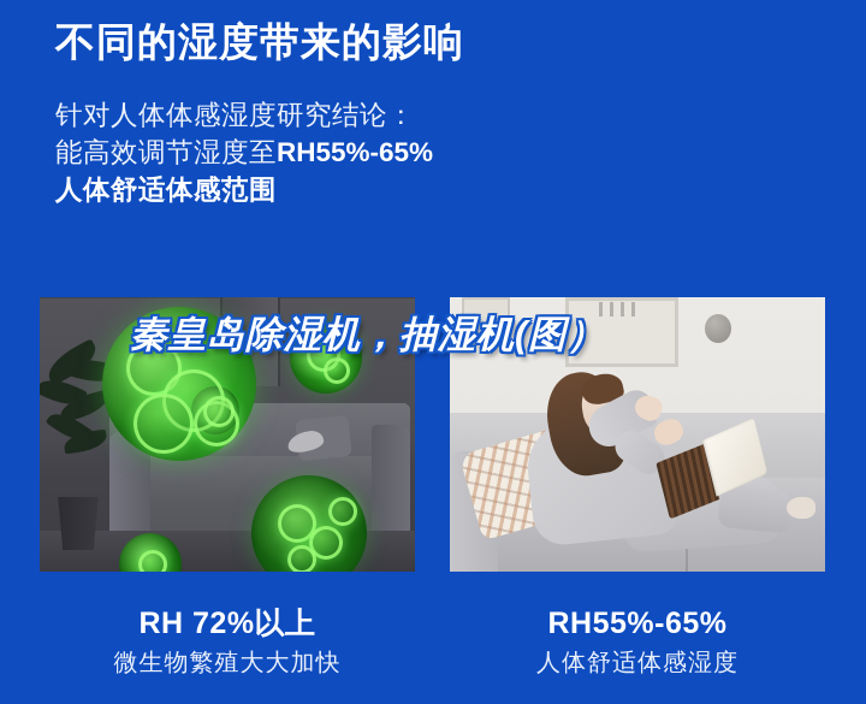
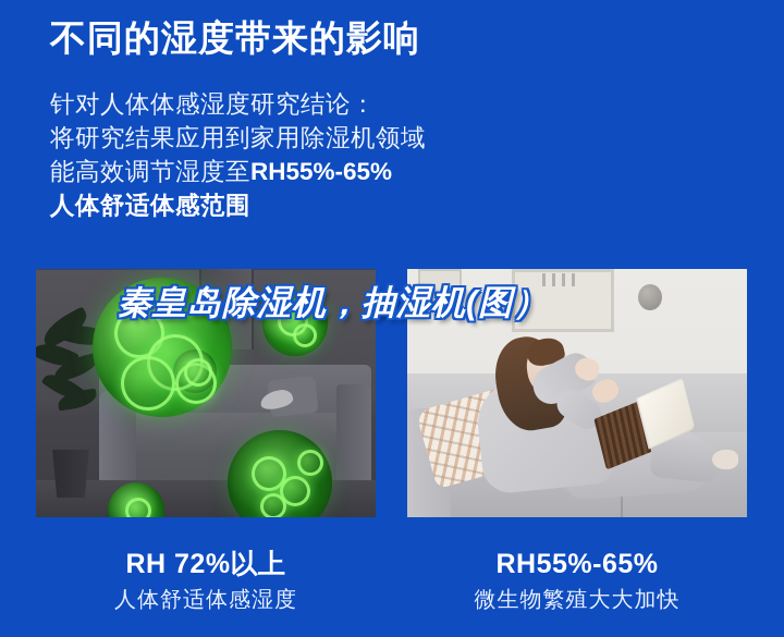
  不同的湿度带来的影响
  针对人体体感湿度研究结论：
+ 将研究结果应用到家用除湿机领域
  能高效调节湿度至RH55%-65%
  人体舒适体感范围
  秦皇岛除湿机，抽湿机(图）
  RH 72%以上
- 微生物繁殖大大加快
+ 人体舒适体感湿度
  RH55%-65%
- 人体舒适体感湿度
+ 微生物繁殖大大加快
